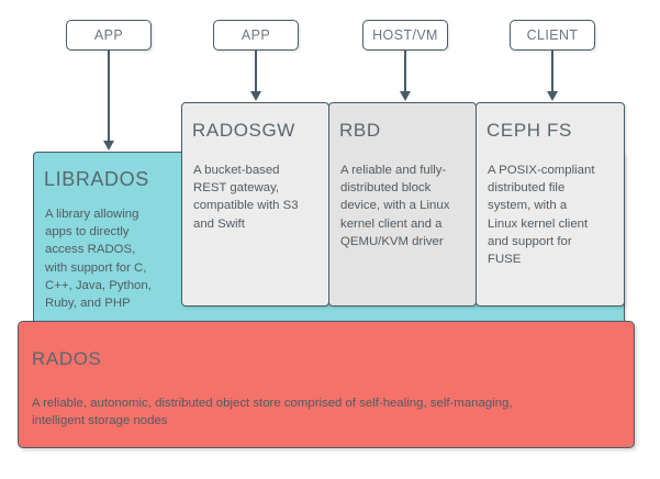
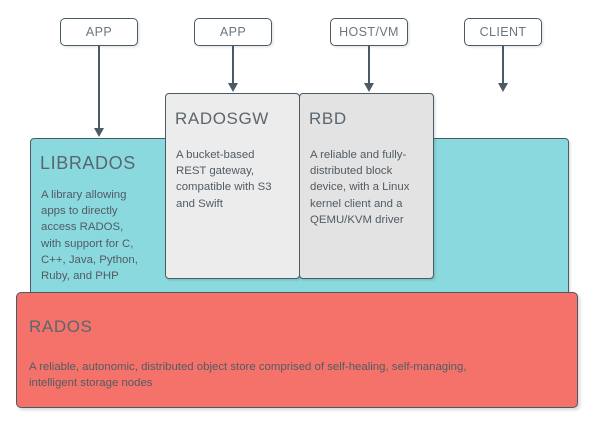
  APP
  APP
  HOST/VM
  CLIENT
  LIBRADOS
  A library allowing
  apps to directly
  access RADOS,
  with support for C,
  C++, Java, Python,
  Ruby, and PHP
  RADOSGW
  A bucket-based
  REST gateway,
  compatible with S3
  and Swift
  RBD
  A reliable and fully-
  distributed block
  device, with a Linux
  kernel client and a
  QEMU/KVM driver
- CEPH FS
- A POSIX-compliant
- distributed file
- system, with a
- Linux kernel client
- and support for
- FUSE
  RADOS
  A reliable, autonomic, distributed object store comprised of self-healing, self-managing,
  intelligent storage nodes
